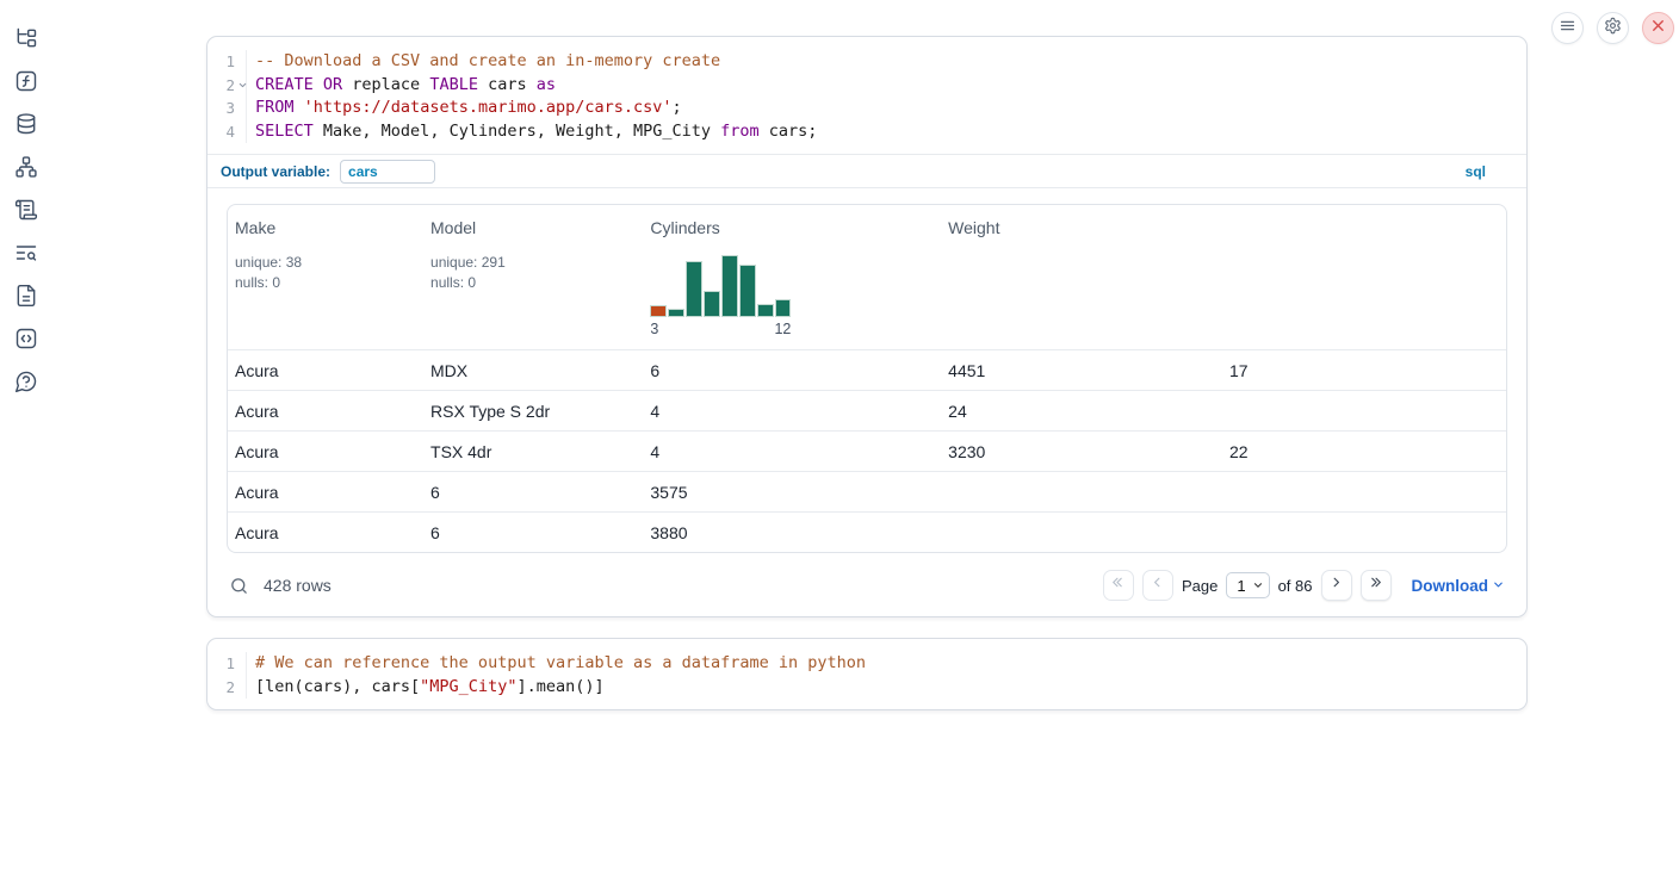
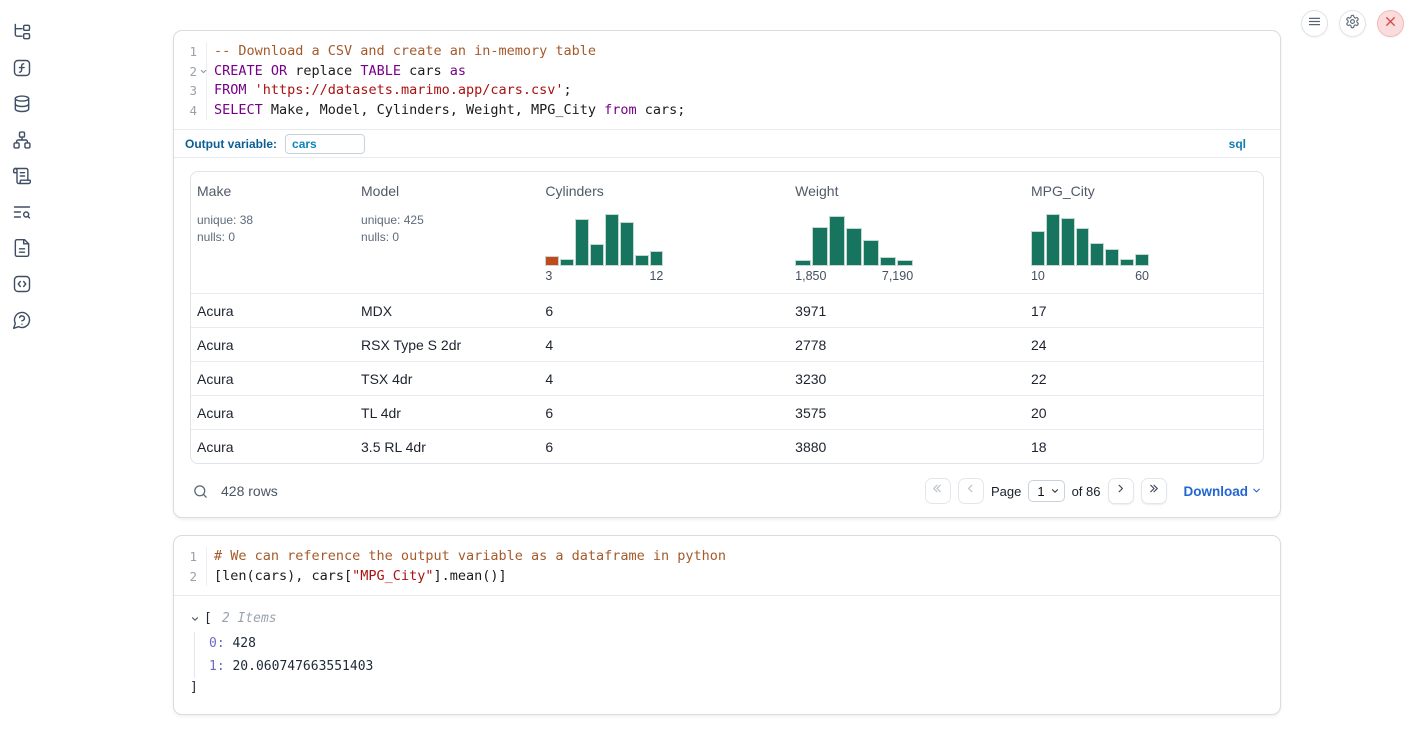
  1
- -- Download a CSV and create an in-memory create
+ -- Download a CSV and create an in-memory table
  2
  CREATE OR replace TABLE cars as
  3
  FROM 'https://datasets.marimo.app/cars.csv';
  4
  SELECT Make, Model, Cylinders, Weight, MPG_City from cars;
  Output variable:
  cars
  sql
  Make
  unique: 38
  nulls: 0
  Model
- unique: 291
+ unique: 425
  nulls: 0
  Cylinders
  3
  12
  Weight
+ 1,850
+ 7,190
+ MPG_City
+ 10
+ 60
  Acura
  MDX
  6
- 4451
+ 3971
  17
  Acura
  RSX Type S 2dr
  4
+ 2778
  24
  Acura
  TSX 4dr
  4
  3230
  22
  Acura
+ TL 4dr
  6
  3575
+ 20
  Acura
+ 3.5 RL 4dr
  6
  3880
+ 18
  428 rows
  Page
  1
  of 86
  Download
  1
  # We can reference the output variable as a dataframe in python
  2
  [len(cars), cars["MPG_City"].mean()]
+ [
+ 2 Items
+ 0: 428
+ 1: 20.060747663551403
+ ]
